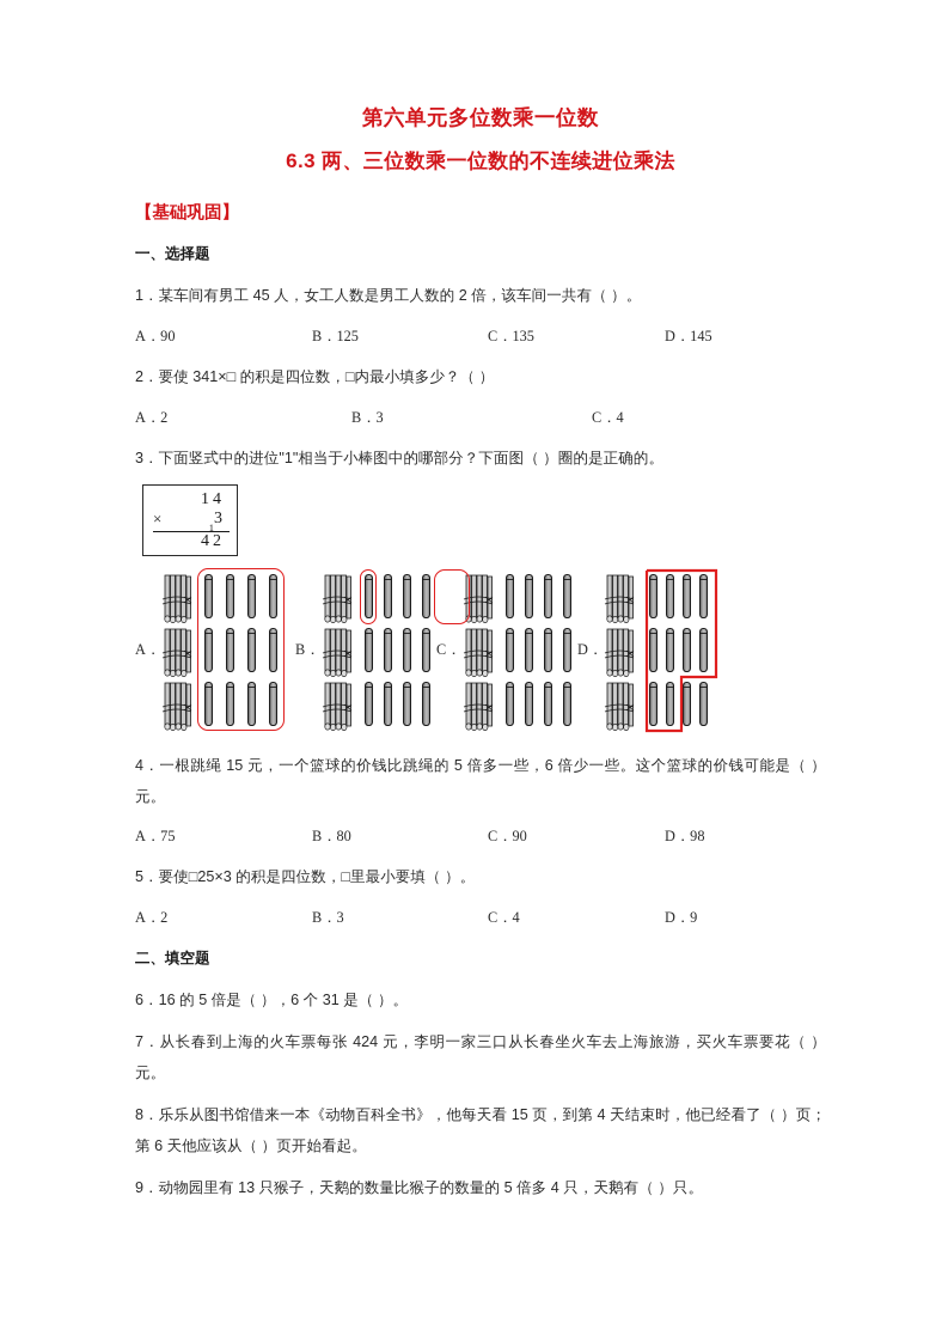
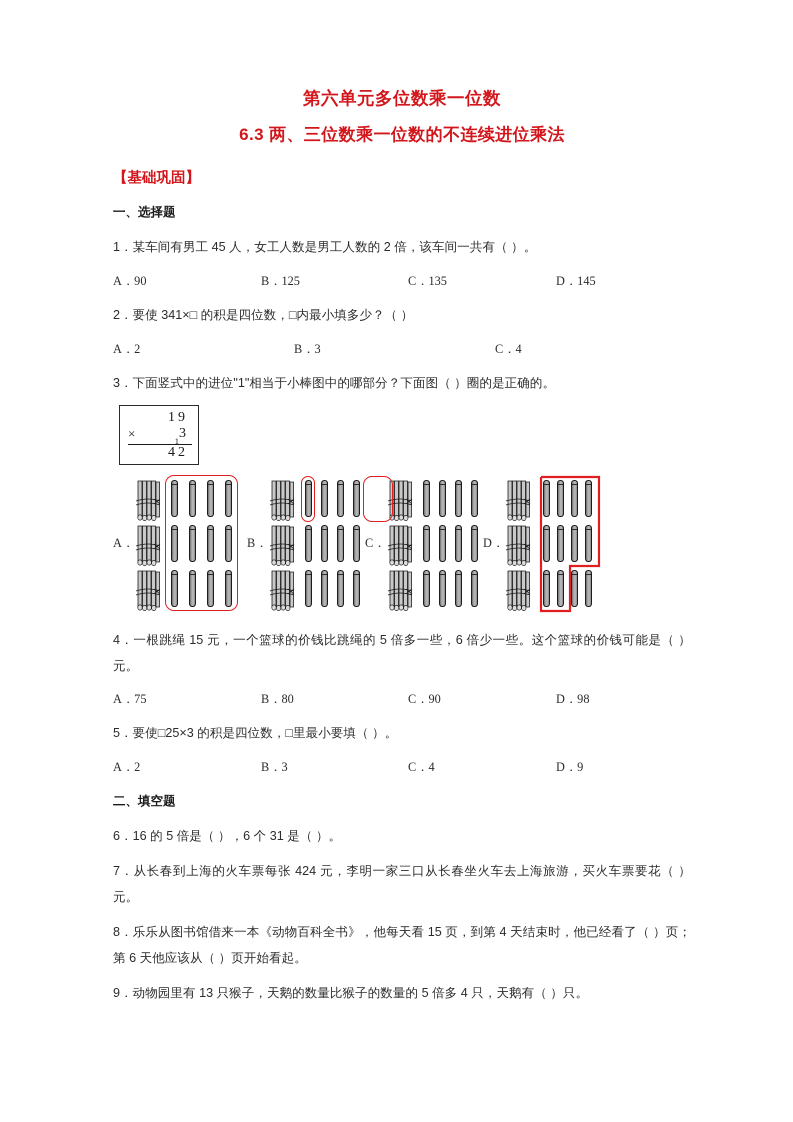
  第六单元多位数乘一位数
  6.3 两、三位数乘一位数的不连续进位乘法
  【基础巩固】
  一、选择题
  1．某车间有男工 45 人，女工人数是男工人数的 2 倍，该车间一共有（ ）。
  A．90
  B．125
  C．135
  D．145
  2．要使 341×□ 的积是四位数，□内最小填多少？（ ）
  A．2
  B．3
  C．4
  3．下面竖式中的进位"1"相当于小棒图中的哪部分？下面图（ ）圈的是正确的。
- 14
+ 19
  ×
  13
  42
  A．
  B．
  C．
  D．
  4．一根跳绳 15 元，一个篮球的价钱比跳绳的 5 倍多一些，6 倍少一些。这个篮球的价钱可能是（ ）元。
  A．75
  B．80
  C．90
  D．98
  5．要使□25×3 的积是四位数，□里最小要填（ ）。
  A．2
  B．3
  C．4
  D．9
  二、填空题
  6．16 的 5 倍是（ ），6 个 31 是（ ）。
  7．从长春到上海的火车票每张 424 元，李明一家三口从长春坐火车去上海旅游，买火车票要花（ ）元。
  8．乐乐从图书馆借来一本《动物百科全书》，他每天看 15 页，到第 4 天结束时，他已经看了（ ）页；第 6 天他应该从（ ）页开始看起。
  9．动物园里有 13 只猴子，天鹅的数量比猴子的数量的 5 倍多 4 只，天鹅有（ ）只。
